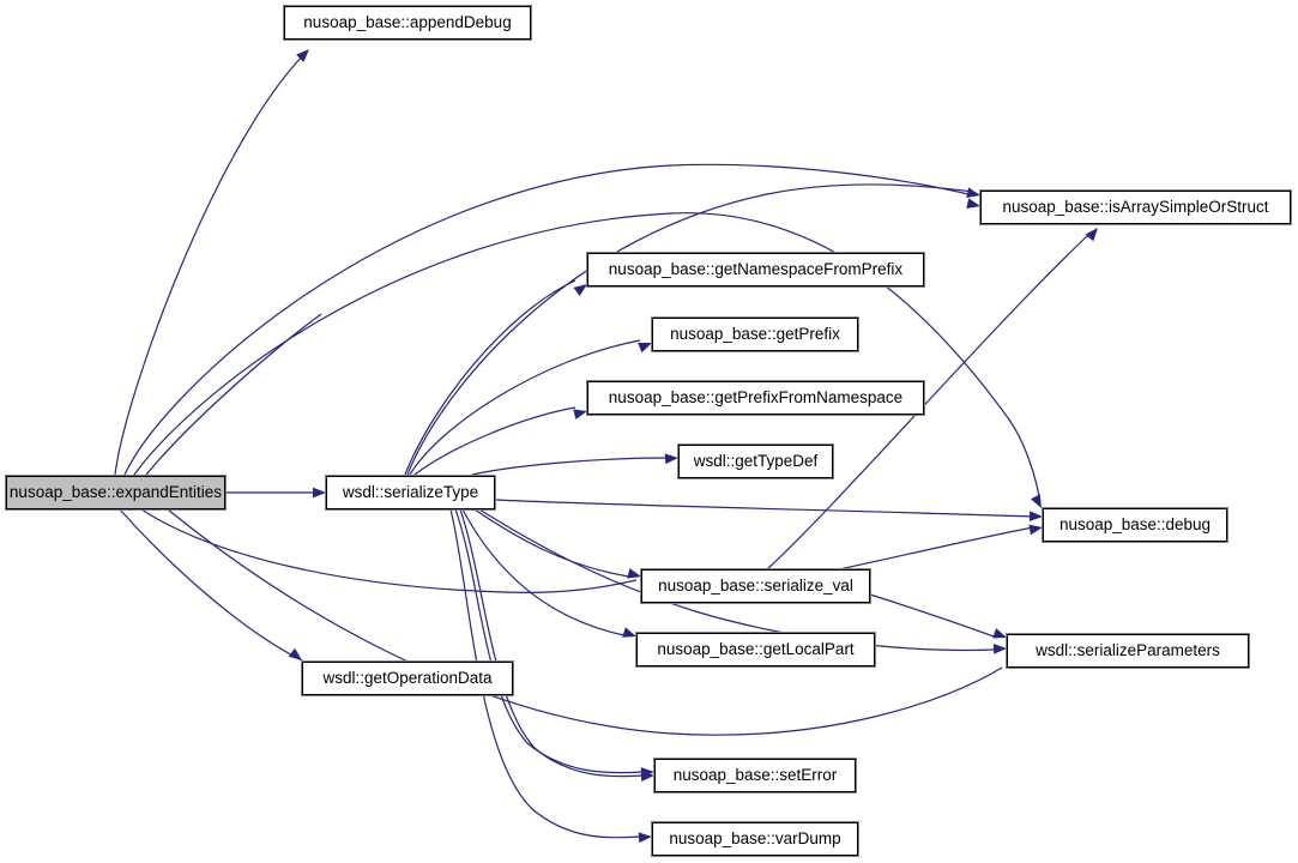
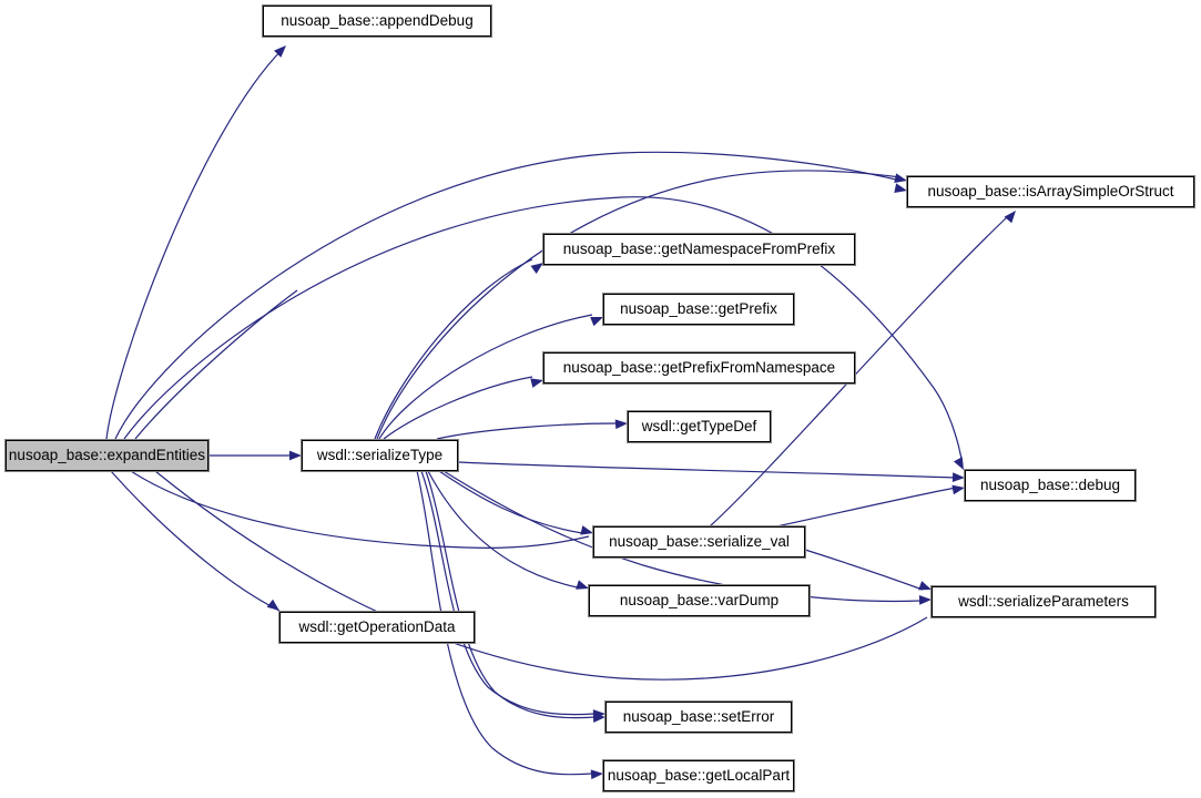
  nusoap_base::expandEntities
  nusoap_base::appendDebug
  wsdl::serializeType
  wsdl::getOperationData
  nusoap_base::getNamespaceFromPrefix
  nusoap_base::getPrefix
  nusoap_base::getPrefixFromNamespace
  wsdl::getTypeDef
  nusoap_base::serialize_val
- nusoap_base::getLocalPart
+ nusoap_base::varDump
  nusoap_base::setError
- nusoap_base::varDump
+ nusoap_base::getLocalPart
  nusoap_base::isArraySimpleOrStruct
  nusoap_base::debug
  wsdl::serializeParameters
